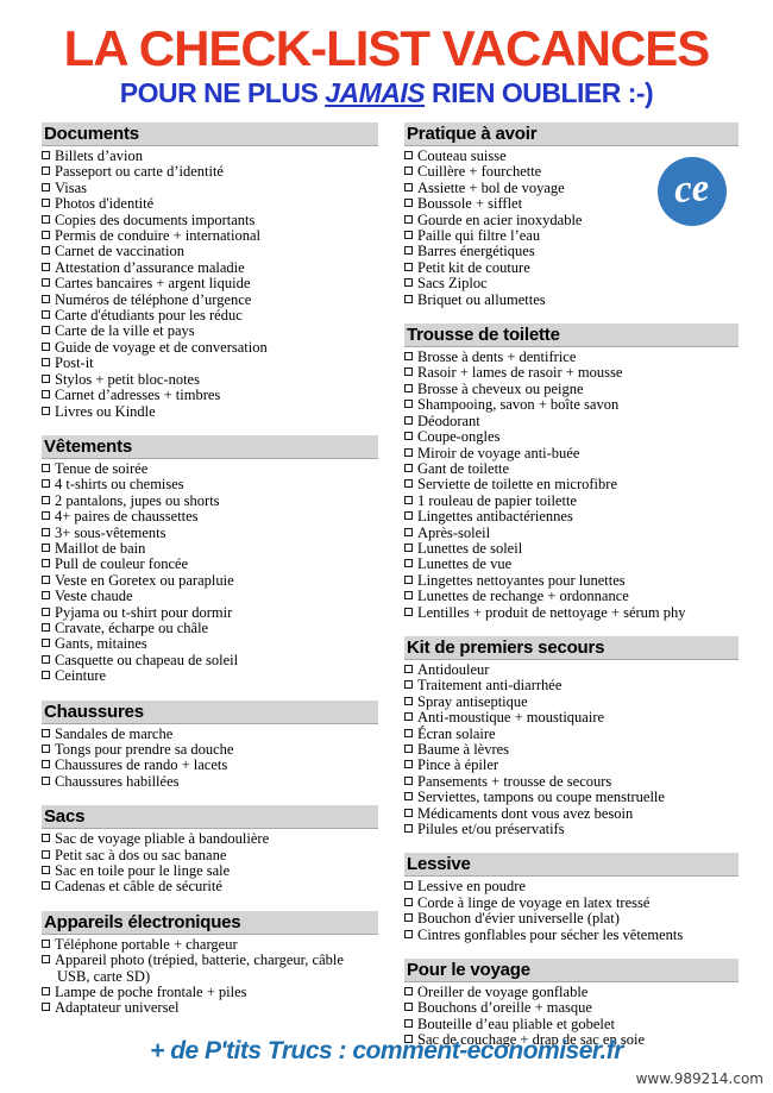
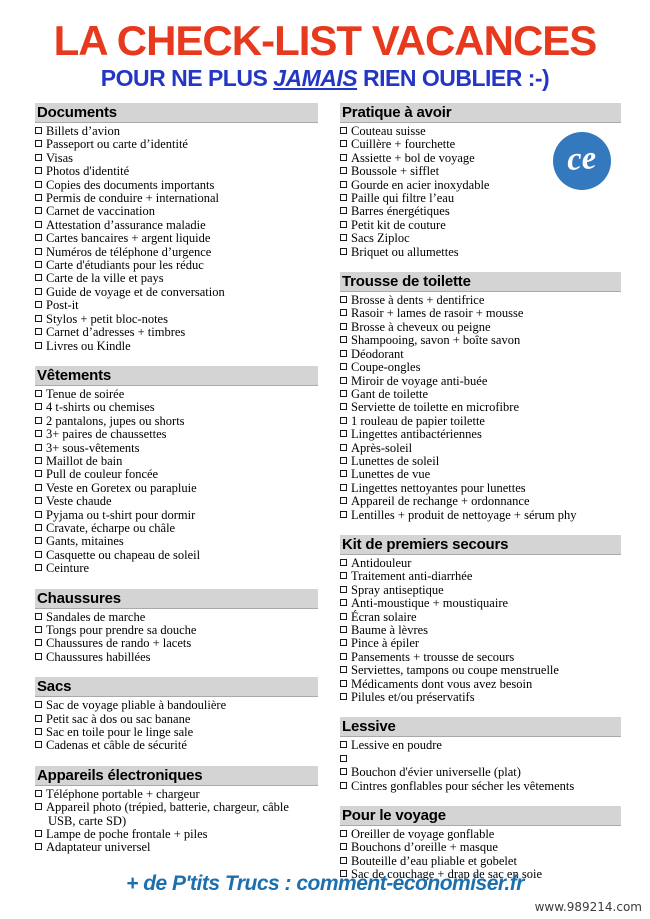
  LA CHECK-LIST VACANCES
  POUR NE PLUS JAMAIS RIEN OUBLIER :-)
  Documents
  Billets d’avion
  Passeport ou carte d’identité
  Visas
  Photos d'identité
  Copies des documents importants
  Permis de conduire + international
  Carnet de vaccination
  Attestation d’assurance maladie
  Cartes bancaires + argent liquide
  Numéros de téléphone d’urgence
  Carte d'étudiants pour les réduc
  Carte de la ville et pays
  Guide de voyage et de conversation
  Post-it
  Stylos + petit bloc-notes
  Carnet d’adresses + timbres
  Livres ou Kindle
  Vêtements
  Tenue de soirée
  4 t-shirts ou chemises
  2 pantalons, jupes ou shorts
- 4+ paires de chaussettes
+ 3+ paires de chaussettes
  3+ sous-vêtements
  Maillot de bain
  Pull de couleur foncée
  Veste en Goretex ou parapluie
  Veste chaude
  Pyjama ou t-shirt pour dormir
  Cravate, écharpe ou châle
  Gants, mitaines
  Casquette ou chapeau de soleil
  Ceinture
  Chaussures
  Sandales de marche
  Tongs pour prendre sa douche
  Chaussures de rando + lacets
  Chaussures habillées
  Sacs
  Sac de voyage pliable à bandoulière
  Petit sac à dos ou sac banane
  Sac en toile pour le linge sale
  Cadenas et câble de sécurité
  Appareils électroniques
  Téléphone portable + chargeur
  Appareil photo (trépied, batterie, chargeur, câble USB, carte SD)
  Lampe de poche frontale + piles
  Adaptateur universel
  Pratique à avoir
  Couteau suisse
  Cuillère + fourchette
  Assiette + bol de voyage
  Boussole + sifflet
  Gourde en acier inoxydable
  Paille qui filtre l’eau
  Barres énergétiques
  Petit kit de couture
  Sacs Ziploc
  Briquet ou allumettes
  Trousse de toilette
  Brosse à dents + dentifrice
  Rasoir + lames de rasoir + mousse
  Brosse à cheveux ou peigne
  Shampooing, savon + boîte savon
  Déodorant
  Coupe-ongles
  Miroir de voyage anti-buée
  Gant de toilette
  Serviette de toilette en microfibre
  1 rouleau de papier toilette
  Lingettes antibactériennes
  Après-soleil
  Lunettes de soleil
  Lunettes de vue
  Lingettes nettoyantes pour lunettes
- Lunettes de rechange + ordonnance
+ Appareil de rechange + ordonnance
  Lentilles + produit de nettoyage + sérum phy
  Kit de premiers secours
  Antidouleur
  Traitement anti-diarrhée
  Spray antiseptique
  Anti-moustique + moustiquaire
  Écran solaire
  Baume à lèvres
  Pince à épiler
  Pansements + trousse de secours
  Serviettes, tampons ou coupe menstruelle
  Médicaments dont vous avez besoin
  Pilules et/ou préservatifs
  Lessive
  Lessive en poudre
- Corde à linge de voyage en latex tressé
  Bouchon d'évier universelle (plat)
  Cintres gonflables pour sécher les vêtements
  Pour le voyage
  Oreiller de voyage gonflable
  Bouchons d’oreille + masque
  Bouteille d’eau pliable et gobelet
  Sac de couchage + drap de sac en soie
  + de P'tits Trucs : comment-economiser.fr
  www.989214.com
